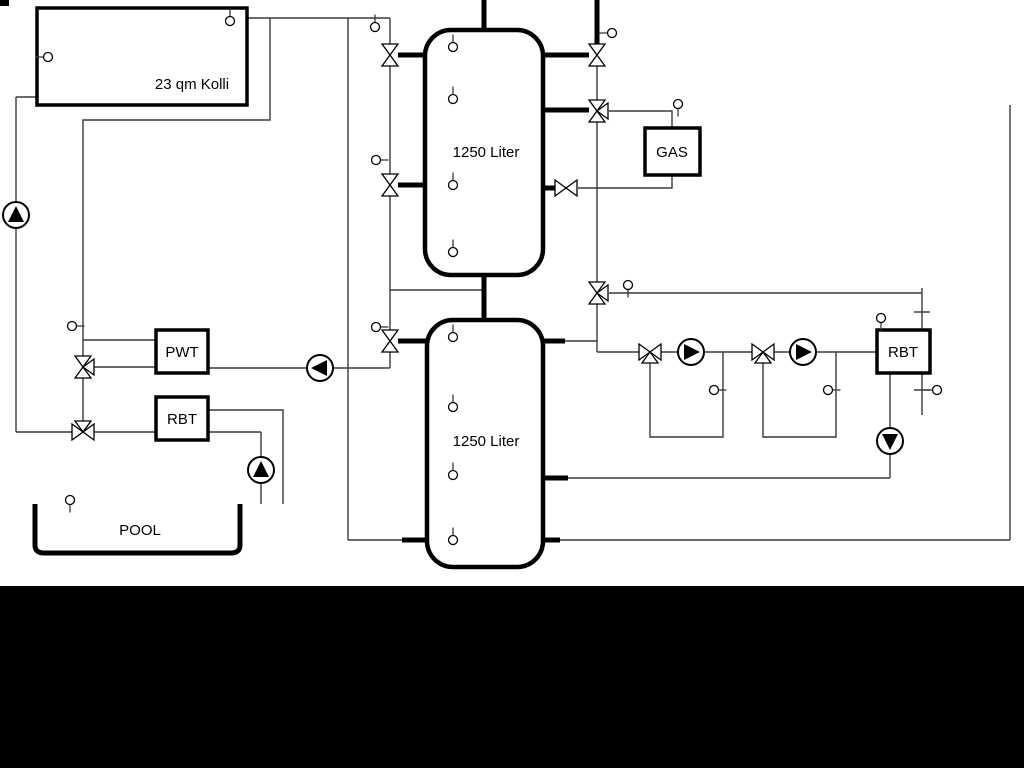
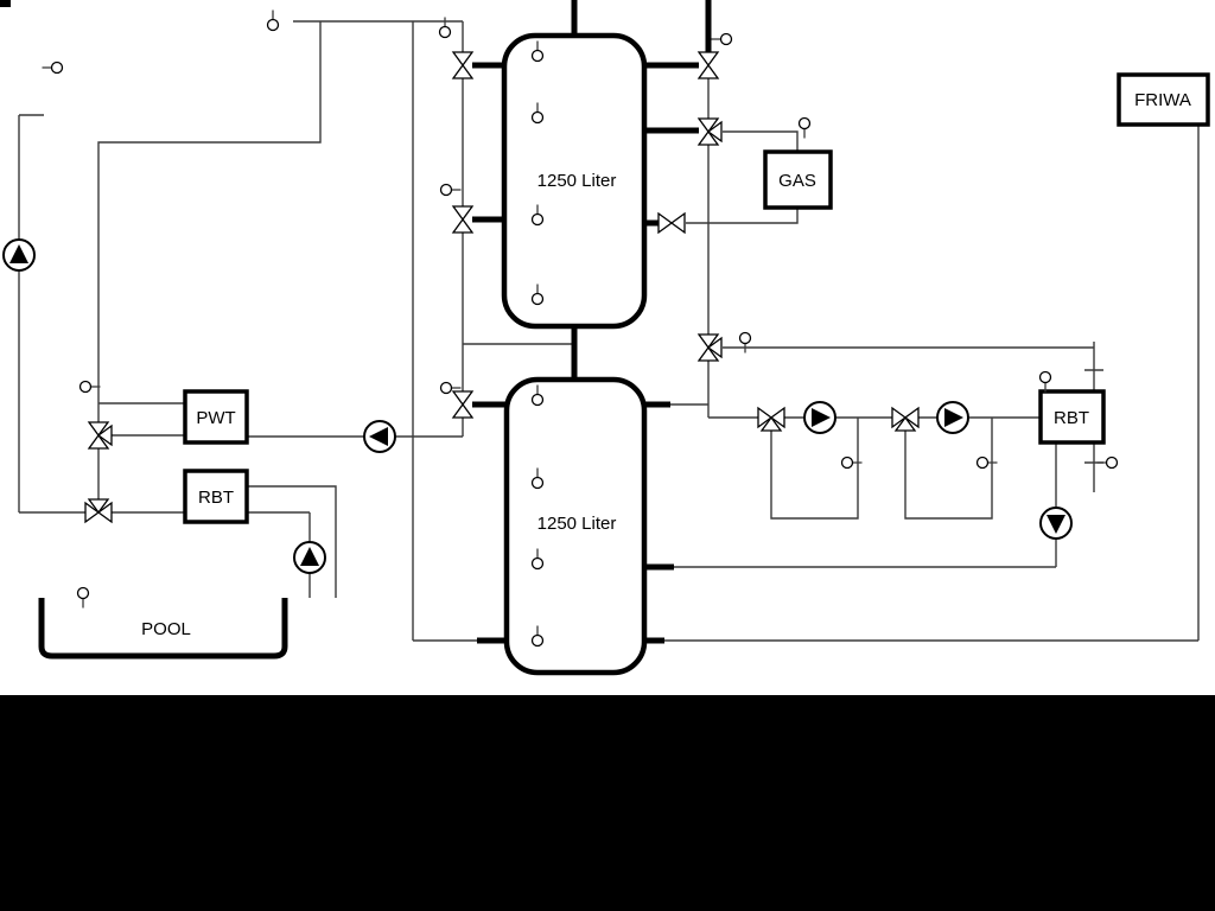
- 23 qm Kolli
  1250 Liter
  1250 Liter
  GAS
+ FRIWA
  PWT
  RBT
  RBT
  POOL
